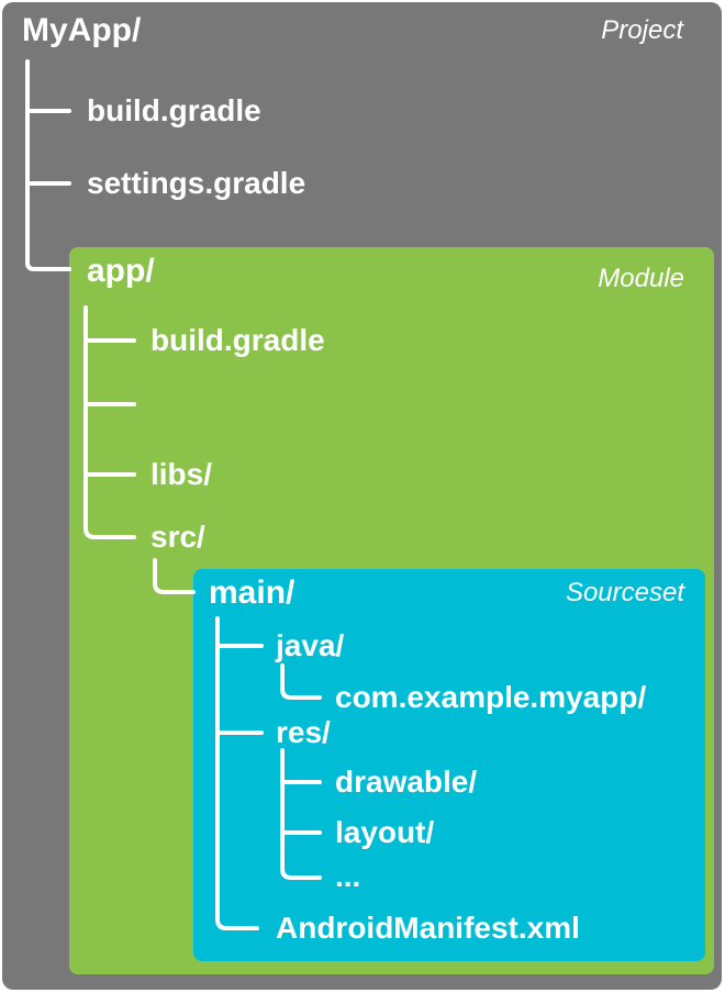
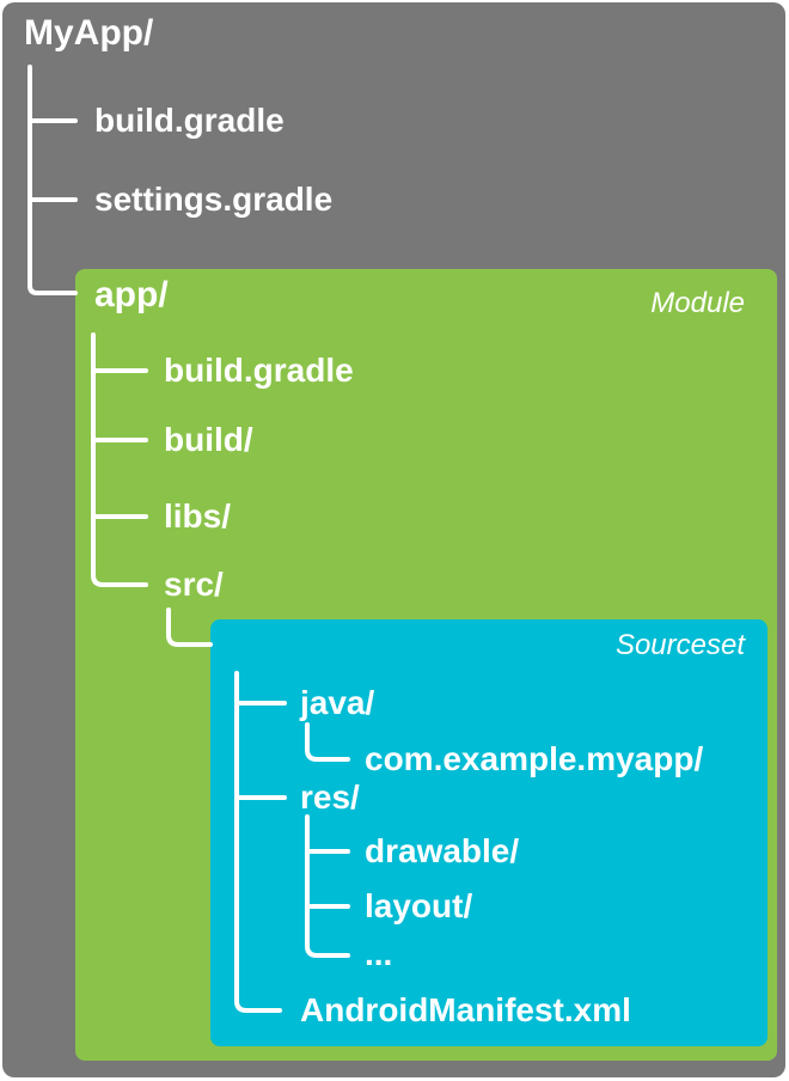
  MyApp/
- Project
  build.gradle
  settings.gradle
  app/
  Module
  build.gradle
+ build/
  libs/
  src/
- main/
  Sourceset
  java/
  com.example.myapp/
  res/
  drawable/
  layout/
  ...
  AndroidManifest.xml
